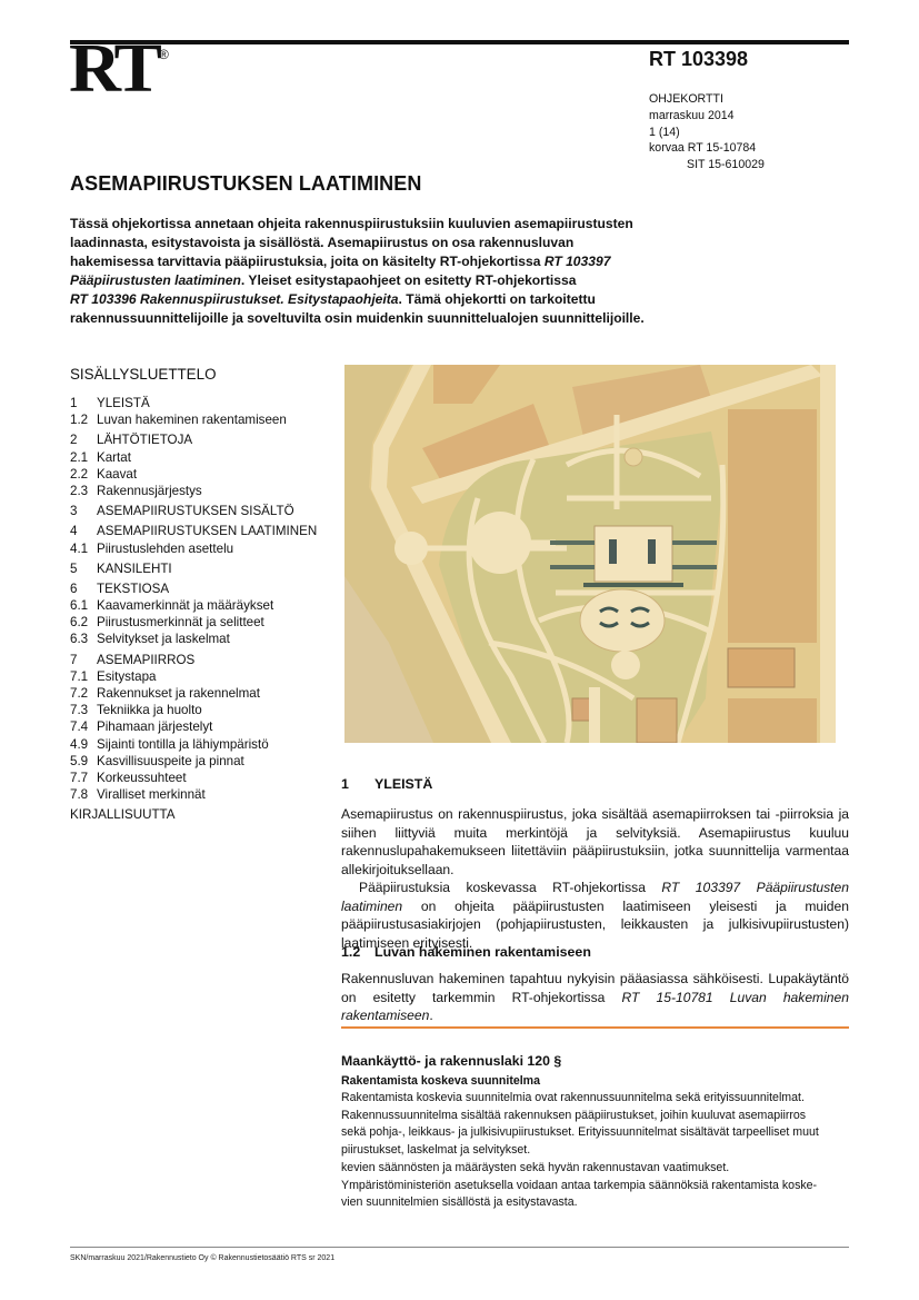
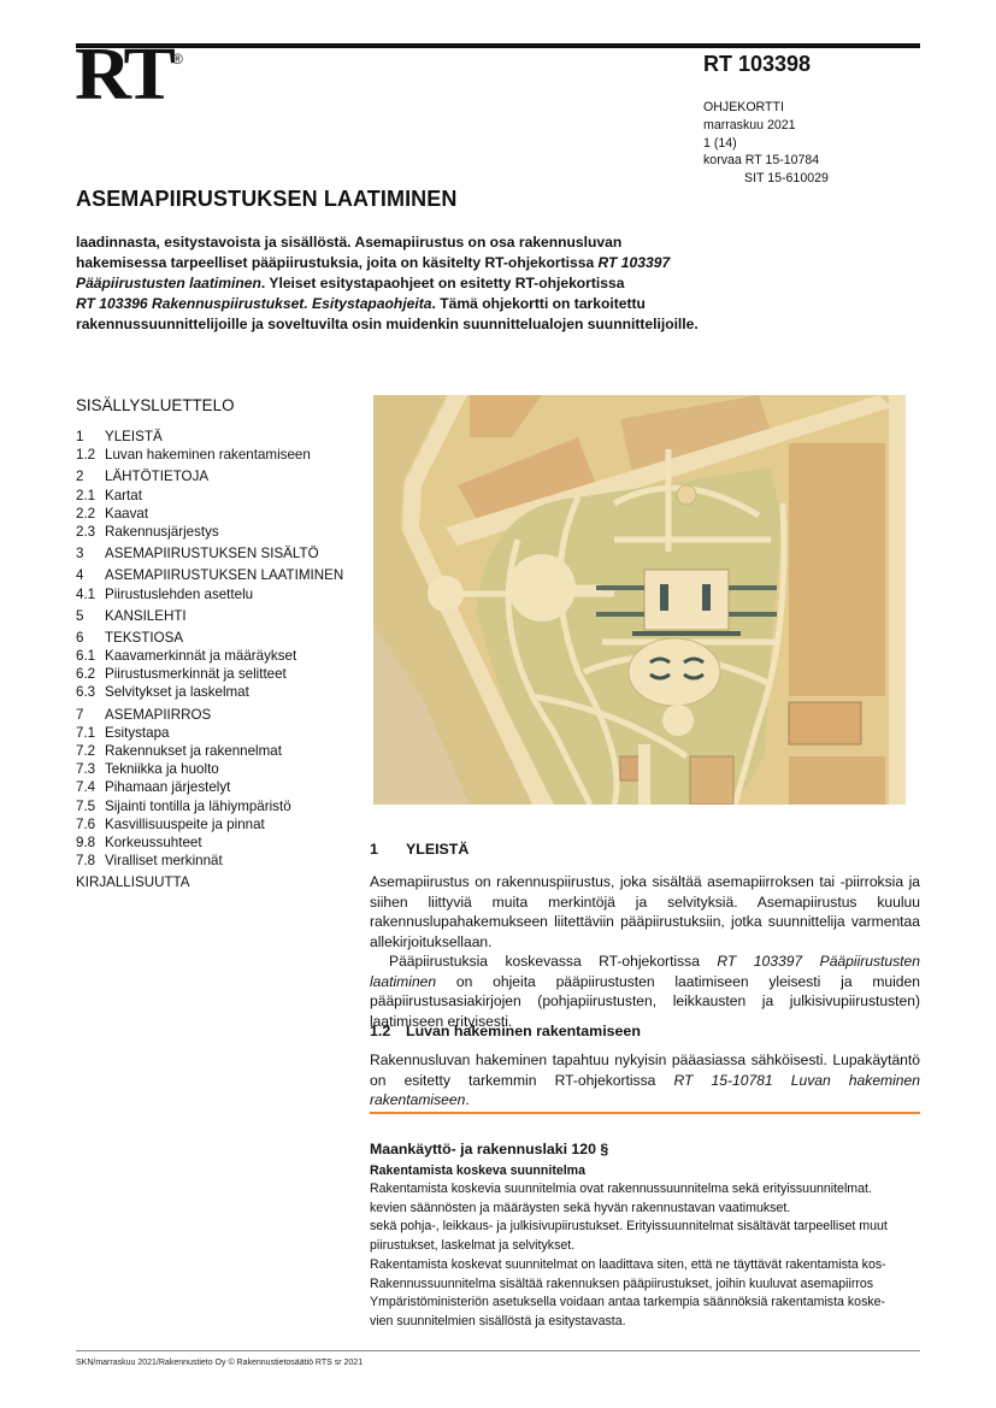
  RT
  ®
  RT 103398
  OHJEKORTTI
- marraskuu 2014
+ marraskuu 2021
  1 (14)
  korvaa RT 15-10784
  SIT 15-610029
  ASEMAPIIRUSTUKSEN LAATIMINEN
- Tässä ohjekortissa annetaan ohjeita rakennuspiirustuksiin kuuluvien asemapiirustusten
  laadinnasta, esitystavoista ja sisällöstä. Asemapiirustus on osa rakennusluvan
- hakemisessa tarvittavia pääpiirustuksia, joita on käsitelty RT-ohjekortissa RT 103397
+ hakemisessa tarpeelliset pääpiirustuksia, joita on käsitelty RT-ohjekortissa RT 103397
  Pääpiirustusten laatiminen. Yleiset esitystapaohjeet on esitetty RT-ohjekortissa
  RT 103396 Rakennuspiirustukset. Esitystapaohjeita. Tämä ohjekortti on tarkoitettu
  rakennussuunnittelijoille ja soveltuvilta osin muidenkin suunnittelualojen suunnittelijoille.
  SISÄLLYSLUETTELO
  1
  YLEISTÄ
  1.2
  Luvan hakeminen rakentamiseen
  2
  LÄHTÖTIETOJA
  2.1
  Kartat
  2.2
  Kaavat
  2.3
  Rakennusjärjestys
  3
  ASEMAPIIRUSTUKSEN SISÄLTÖ
  4
  ASEMAPIIRUSTUKSEN LAATIMINEN
  4.1
  Piirustuslehden asettelu
  5
  KANSILEHTI
  6
  TEKSTIOSA
  6.1
  Kaavamerkinnät ja määräykset
  6.2
  Piirustusmerkinnät ja selitteet
  6.3
  Selvitykset ja laskelmat
  7
  ASEMAPIIRROS
  7.1
  Esitystapa
  7.2
  Rakennukset ja rakennelmat
  7.3
  Tekniikka ja huolto
  7.4
  Pihamaan järjestelyt
- 4.9
+ 7.5
  Sijainti tontilla ja lähiympäristö
- 5.9
+ 7.6
  Kasvillisuuspeite ja pinnat
- 7.7
+ 9.8
  Korkeussuhteet
  7.8
  Viralliset merkinnät
  KIRJALLISUUTTA
  1 YLEISTÄ
  Asemapiirustus on rakennuspiirustus, joka sisältää asemapiirroksen tai -piirroksia ja siihen liittyviä muita merkintöjä ja selvityksiä. Asemapiirustus kuuluu rakennuslupahakemukseen liitettäviin pääpiirustuksiin, jotka suunnittelija varmentaa allekirjoituksellaan.
  Pääpiirustuksia koskevassa RT-ohjekortissa RT 103397 Pääpiirustusten laatiminen on ohjeita pääpiirustusten laatimiseen yleisesti ja muiden pääpiirustusasiakirjojen (pohjapiirustusten, leikkausten ja julkisivupiirustusten) laatimiseen erityisesti.
  1.2 Luvan hakeminen rakentamiseen
  Rakennusluvan hakeminen tapahtuu nykyisin pääasiassa sähköisesti. Lupakäytäntö on esitetty tarkemmin RT-ohjekortissa RT 15-10781 Luvan hakeminen rakentamiseen.
  Maankäyttö- ja rakennuslaki 120 §
  Rakentamista koskeva suunnitelma
  Rakentamista koskevia suunnitelmia ovat rakennussuunnitelma sekä erityissuunnitelmat.
- Rakennussuunnitelma sisältää rakennuksen pääpiirustukset, joihin kuuluvat asemapiirros
+ kevien säännösten ja määräysten sekä hyvän rakennustavan vaatimukset.
  sekä pohja-, leikkaus- ja julkisivupiirustukset. Erityissuunnitelmat sisältävät tarpeelliset muut
  piirustukset, laskelmat ja selvitykset.
+ Rakentamista koskevat suunnitelmat on laadittava siten, että ne täyttävät rakentamista kos-
- kevien säännösten ja määräysten sekä hyvän rakennustavan vaatimukset.
+ Rakennussuunnitelma sisältää rakennuksen pääpiirustukset, joihin kuuluvat asemapiirros
  Ympäristöministeriön asetuksella voidaan antaa tarkempia säännöksiä rakentamista koske-
  vien suunnitelmien sisällöstä ja esitystavasta.
